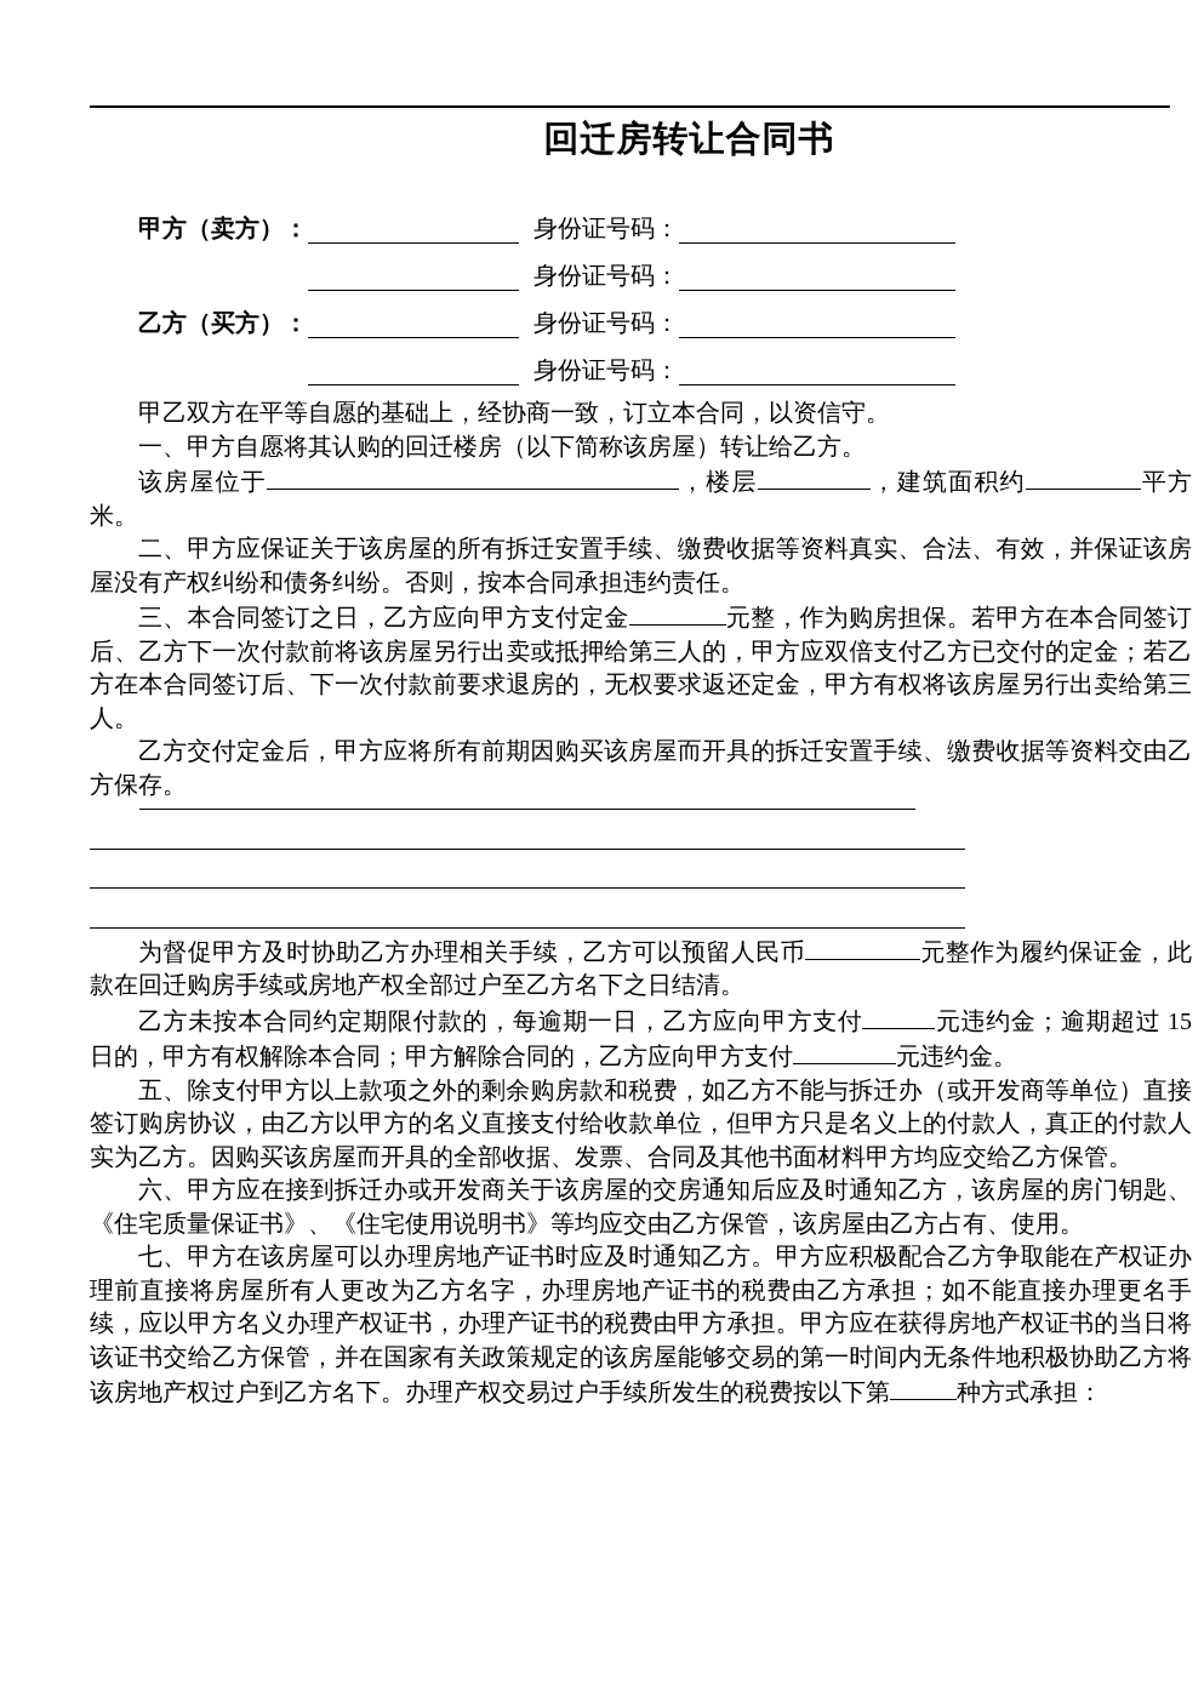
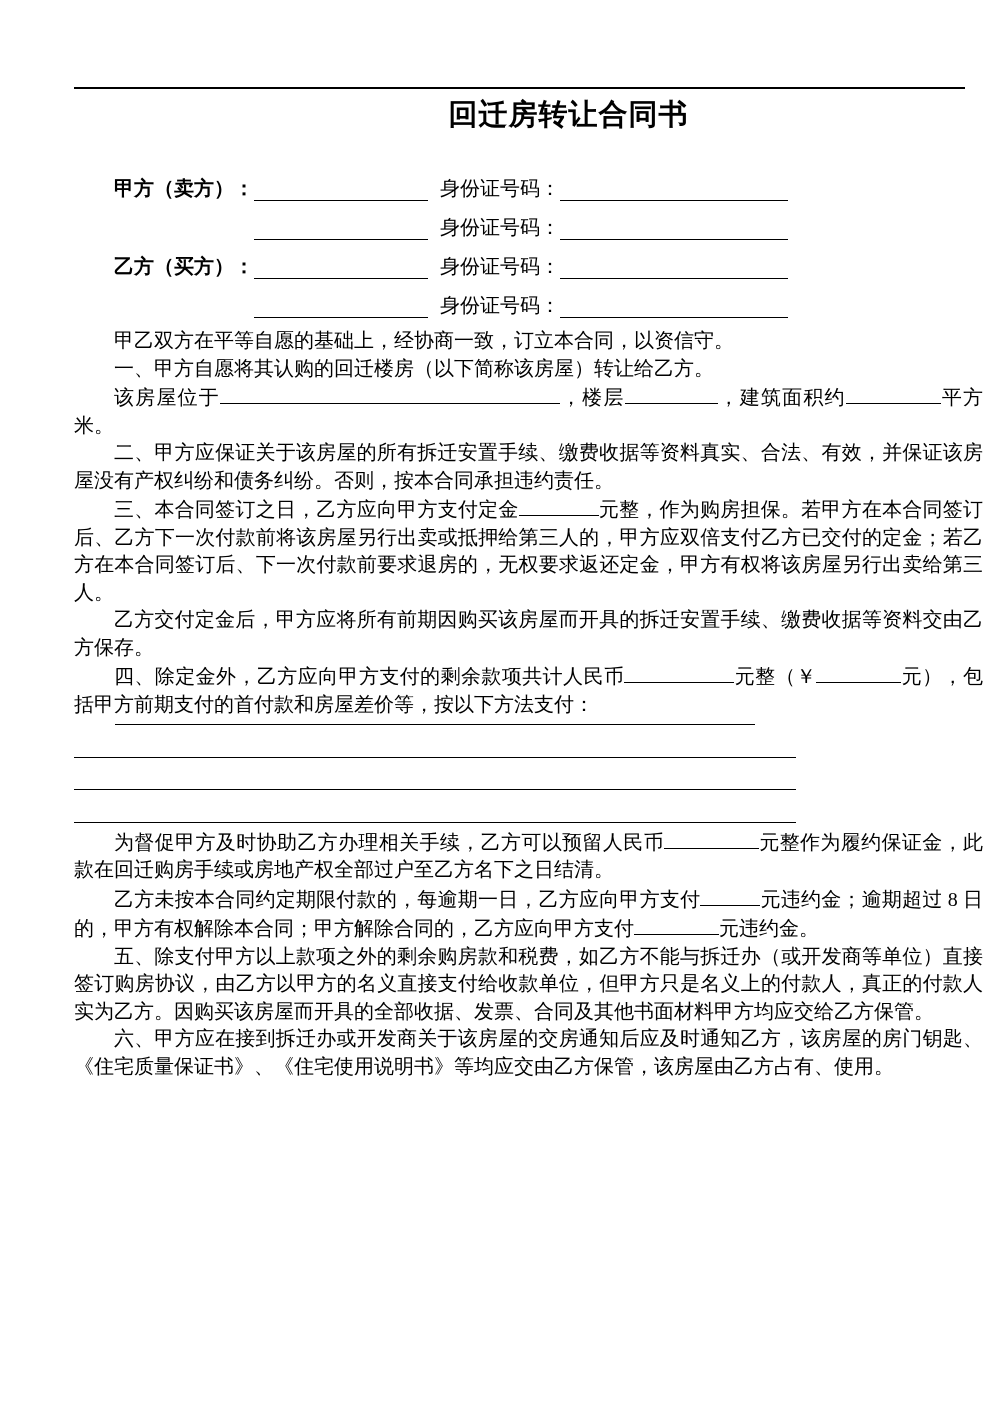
  回迁房转让合同书
  甲方（卖方）：
  身份证号码：
  身份证号码：
  乙方（买方）：
  身份证号码：
  身份证号码：
  甲乙双方在平等自愿的基础上，经协商一致，订立本合同，以资信守。
  一、甲方自愿将其认购的回迁楼房（以下简称该房屋）转让给乙方。
  该房屋位于 ，楼层 ，建筑面积约 平方米。
  二、甲方应保证关于该房屋的所有拆迁安置手续、缴费收据等资料真实、合法、有效，并保证该房屋没有产权纠纷和债务纠纷。否则，按本合同承担违约责任。
  三、本合同签订之日，乙方应向甲方支付定金 元整，作为购房担保。若甲方在本合同签订后、乙方下一次付款前将该房屋另行出卖或抵押给第三人的，甲方应双倍支付乙方已交付的定金；若乙方在本合同签订后、下一次付款前要求退房的，无权要求返还定金，甲方有权将该房屋另行出卖给第三人。
  乙方交付定金后，甲方应将所有前期因购买该房屋而开具的拆迁安置手续、缴费收据等资料交由乙方保存。
+ 四、除定金外，乙方应向甲方支付的剩余款项共计人民币 元整（￥ 元），包括甲方前期支付的首付款和房屋差价等，按以下方法支付：
  为督促甲方及时协助乙方办理相关手续，乙方可以预留人民币 元整作为履约保证金，此款在回迁购房手续或房地产权全部过户至乙方名下之日结清。
- 乙方未按本合同约定期限付款的，每逾期一日，乙方应向甲方支付 元违约金；逾期超过 15 日的，甲方有权解除本合同；甲方解除合同的，乙方应向甲方支付 元违约金。
+ 乙方未按本合同约定期限付款的，每逾期一日，乙方应向甲方支付 元违约金；逾期超过 8 日的，甲方有权解除本合同；甲方解除合同的，乙方应向甲方支付 元违约金。
  五、除支付甲方以上款项之外的剩余购房款和税费，如乙方不能与拆迁办（或开发商等单位）直接签订购房协议，由乙方以甲方的名义直接支付给收款单位，但甲方只是名义上的付款人，真正的付款人实为乙方。因购买该房屋而开具的全部收据、发票、合同及其他书面材料甲方均应交给乙方保管。
  六、甲方应在接到拆迁办或开发商关于该房屋的交房通知后应及时通知乙方，该房屋的房门钥匙、《住宅质量保证书》、《住宅使用说明书》等均应交由乙方保管，该房屋由乙方占有、使用。
- 七、甲方在该房屋可以办理房地产证书时应及时通知乙方。甲方应积极配合乙方争取能在产权证办理前直接将房屋所有人更改为乙方名字，办理房地产证书的税费由乙方承担；如不能直接办理更名手续，应以甲方名义办理产权证书，办理产证书的税费由甲方承担。甲方应在获得房地产权证书的当日将该证书交给乙方保管，并在国家有关政策规定的该房屋能够交易的第一时间内无条件地积极协助乙方将该房地产权过户到乙方名下。办理产权交易过户手续所发生的税费按以下第 种方式承担：
